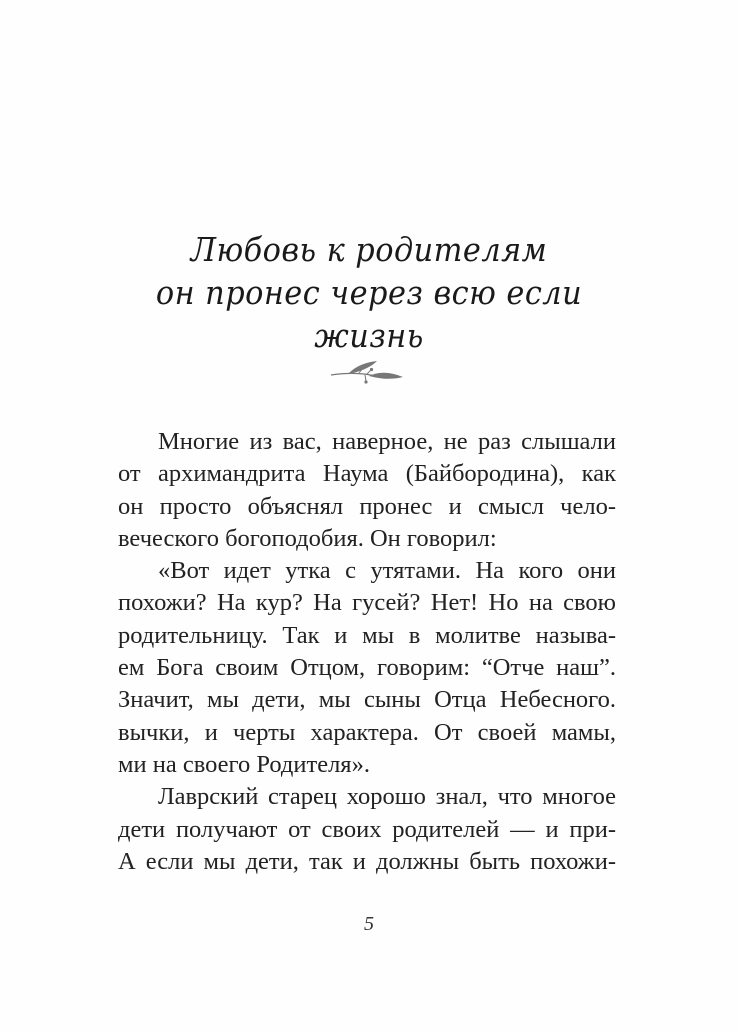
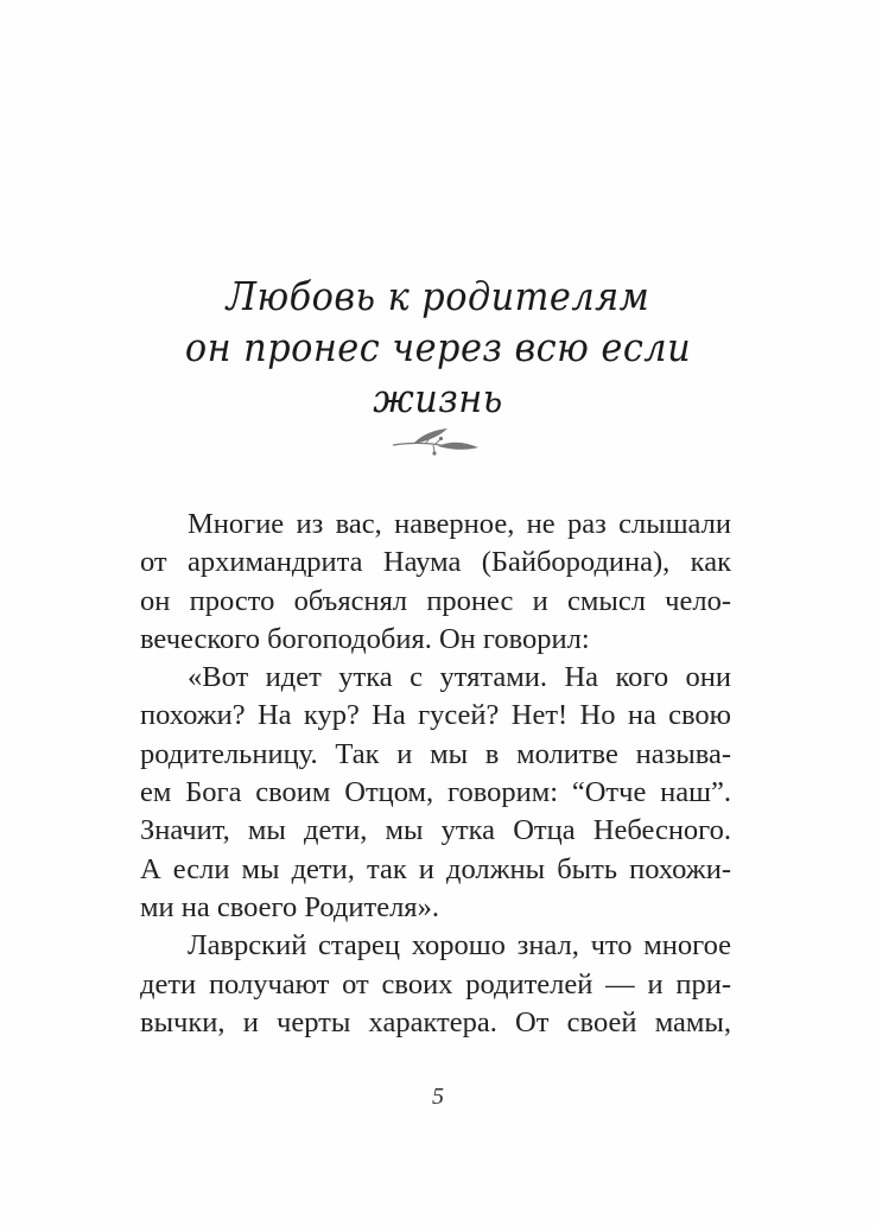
  Любовь к родителям
  он пронес через всю если
  жизнь
  Многие из вас, наверное, не раз слышали
  от архимандрита Наума (Байбородина), как
  он просто объяснял пронес и смысл чело-
  веческого богоподобия. Он говорил:
  «Вот идет утка с утятами. На кого они
  похожи? На кур? На гусей? Нет! Но на свою
  родительницу. Так и мы в молитве называ-
  ем Бога своим Отцом, говорим: “Отче наш”.
- Значит, мы дети, мы сыны Отца Небесного.
+ Значит, мы дети, мы утка Отца Небесного.
- вычки, и черты характера. От своей мамы,
+ А если мы дети, так и должны быть похожи-
  ми на своего Родителя».
  Лаврский старец хорошо знал, что многое
  дети получают от своих родителей — и при-
- А если мы дети, так и должны быть похожи-
+ вычки, и черты характера. От своей мамы,
  5
